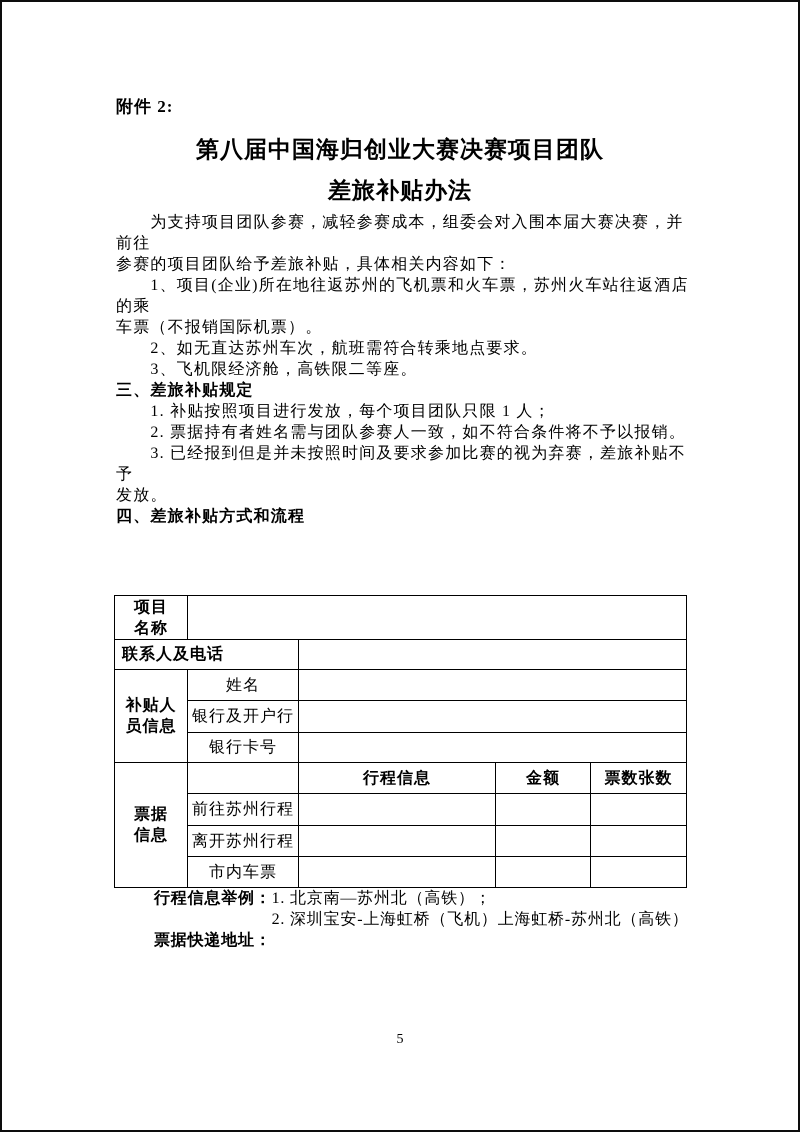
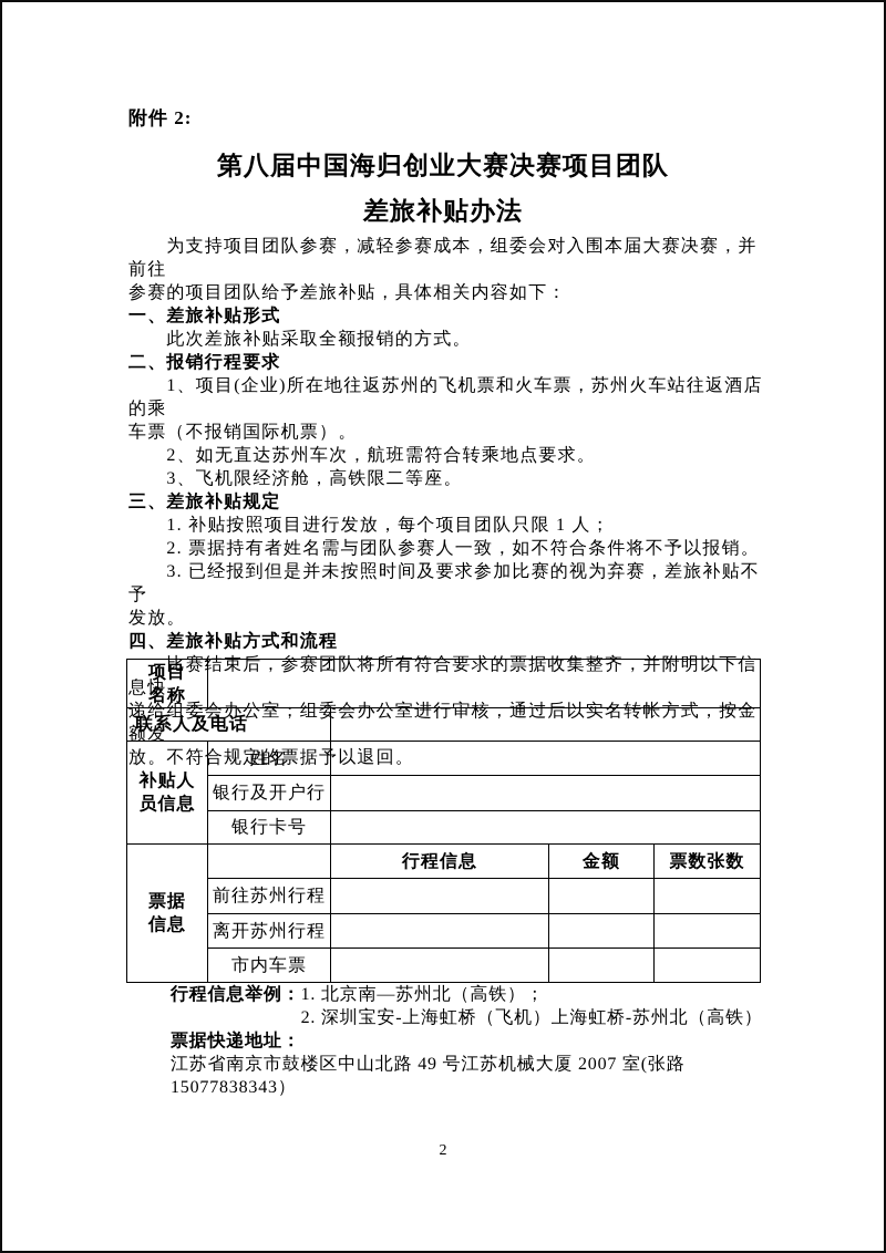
  附件 2:
  第八届中国海归创业大赛决赛项目团队
  差旅补贴办法
  为支持项目团队参赛，减轻参赛成本，组委会对入围本届大赛决赛，并前往
  参赛的项目团队给予差旅补贴，具体相关内容如下：
+ 一、差旅补贴形式
+ 此次差旅补贴采取全额报销的方式。
+ 二、报销行程要求
  1、项目(企业)所在地往返苏州的飞机票和火车票，苏州火车站往返酒店的乘
  车票（不报销国际机票）。
  2、如无直达苏州车次，航班需符合转乘地点要求。
  3、飞机限经济舱，高铁限二等座。
  三、差旅补贴规定
  1. 补贴按照项目进行发放，每个项目团队只限 1 人；
  2. 票据持有者姓名需与团队参赛人一致，如不符合条件将不予以报销。
  3. 已经报到但是并未按照时间及要求参加比赛的视为弃赛，差旅补贴不予
  发放。
  四、差旅补贴方式和流程
+ 比赛结束后，参赛团队将所有符合要求的票据收集整齐，并附明以下信息快
+ 递给组委会办公室；组委会办公室进行审核，通过后以实名转帐方式，按金额发
+ 放。不符合规定的票据予以退回。
  项目 名称
  联系人及电话
  补贴人 员信息	姓名
  银行及开户行
  银行卡号
  票据 信息		行程信息	金额	票数张数
  前往苏州行程
  离开苏州行程
  市内车票
  行程信息举例：
  1. 北京南—苏州北（高铁）；
  2. 深圳宝安-上海虹桥（飞机）上海虹桥-苏州北（高铁）
  票据快递地址：
+ 江苏省南京市鼓楼区中山北路 49 号江苏机械大厦 2007 室(张路 15077838343）
- 5
+ 2
